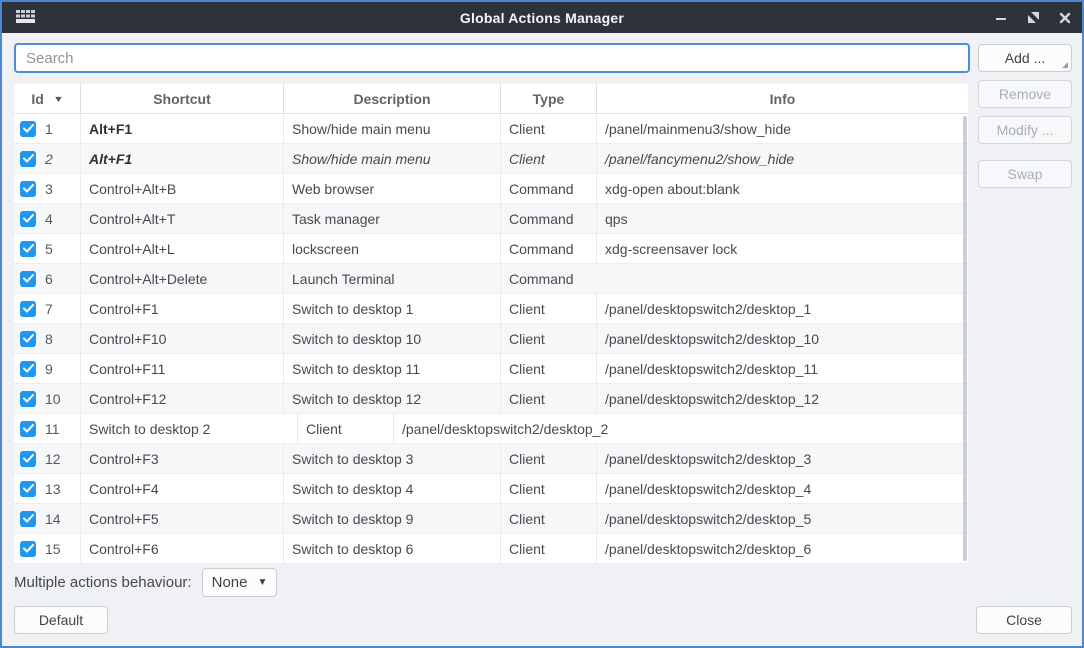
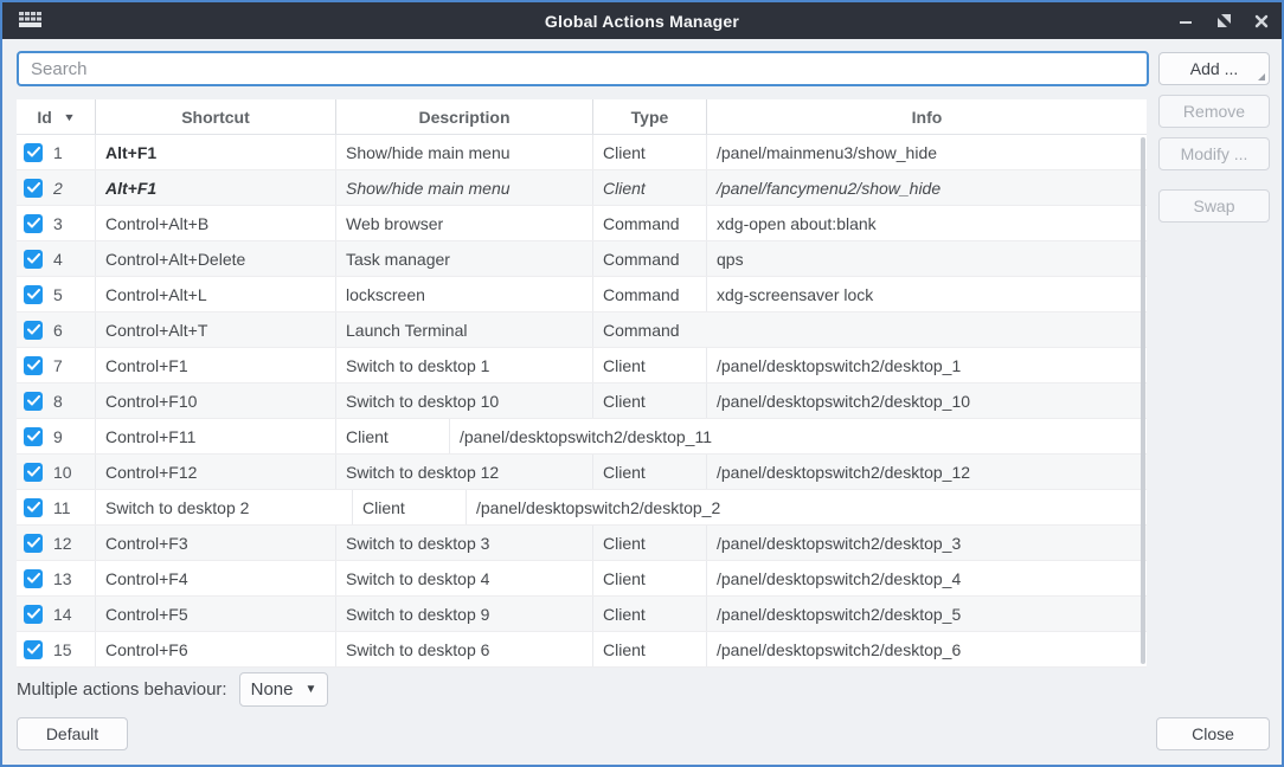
  Global Actions Manager
  Search
  Add ...
  Remove
  Modify ...
  Swap
  Id
  ▼
  Shortcut
  Description
  Type
  Info
  1
  Alt+F1
  Show/hide main menu
  Client
  /panel/mainmenu3/show_hide
  2
  Alt+F1
  Show/hide main menu
  Client
  /panel/fancymenu2/show_hide
  3
  Control+Alt+B
  Web browser
  Command
  xdg-open about:blank
  4
- Control+Alt+T
+ Control+Alt+Delete
  Task manager
  Command
  qps
  5
  Control+Alt+L
  lockscreen
  Command
  xdg-screensaver lock
  6
- Control+Alt+Delete
+ Control+Alt+T
  Launch Terminal
  Command
  7
  Control+F1
  Switch to desktop 1
  Client
  /panel/desktopswitch2/desktop_1
  8
  Control+F10
  Switch to desktop 10
  Client
  /panel/desktopswitch2/desktop_10
  9
  Control+F11
- Switch to desktop 11
  Client
  /panel/desktopswitch2/desktop_11
  10
  Control+F12
  Switch to desktop 12
  Client
  /panel/desktopswitch2/desktop_12
  11
  Switch to desktop 2
  Client
  /panel/desktopswitch2/desktop_2
  12
  Control+F3
  Switch to desktop 3
  Client
  /panel/desktopswitch2/desktop_3
  13
  Control+F4
  Switch to desktop 4
  Client
  /panel/desktopswitch2/desktop_4
  14
  Control+F5
  Switch to desktop 9
  Client
  /panel/desktopswitch2/desktop_5
  15
  Control+F6
  Switch to desktop 6
  Client
  /panel/desktopswitch2/desktop_6
  Multiple actions behaviour:
  None
  ▼
  Default
  Close
